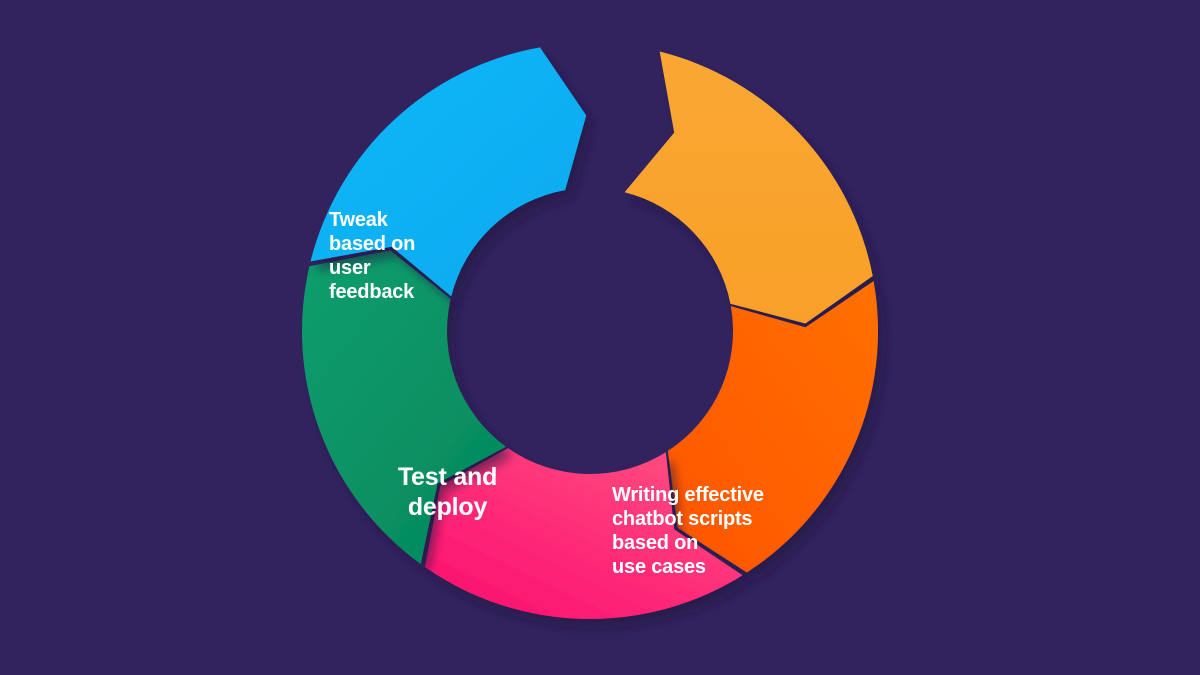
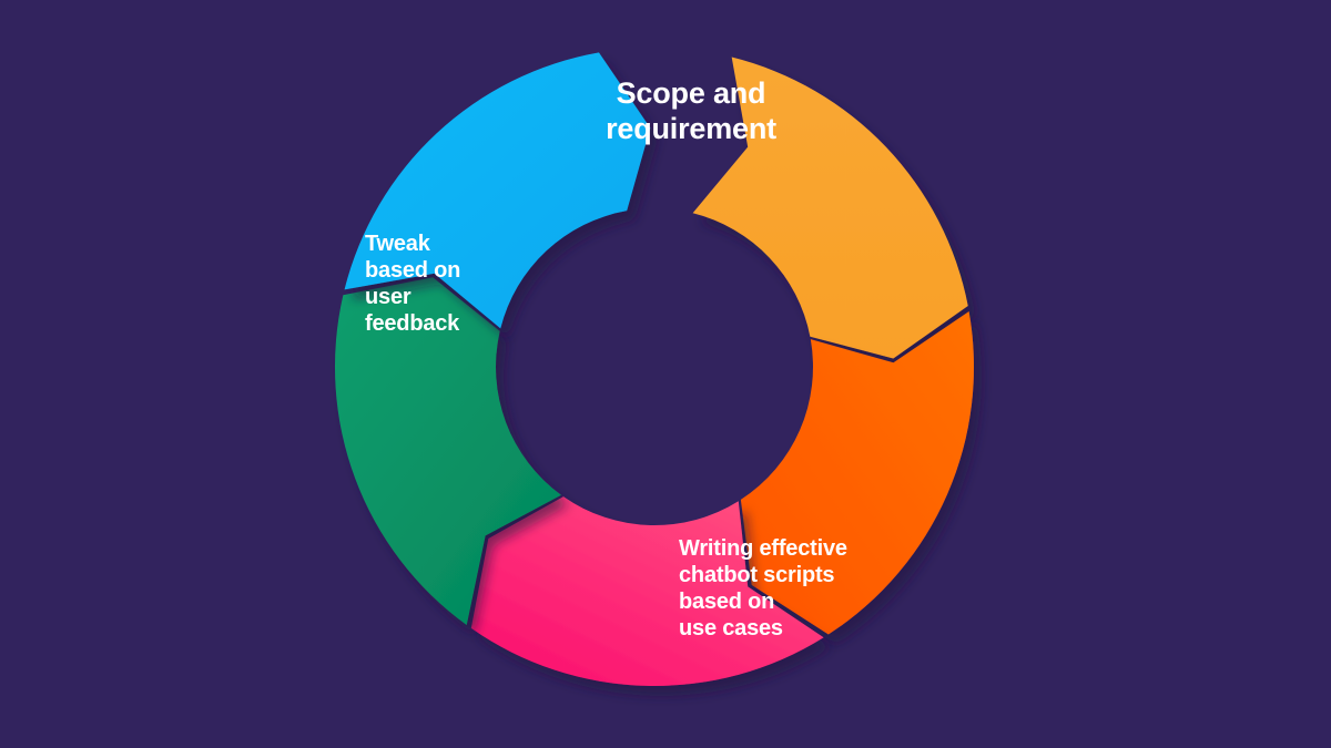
+ Scope and
+ requirement
  Writing effective
  chatbot scripts
  based on
  use cases
- Test and
- deploy
  Tweak
  based on
  user
  feedback
